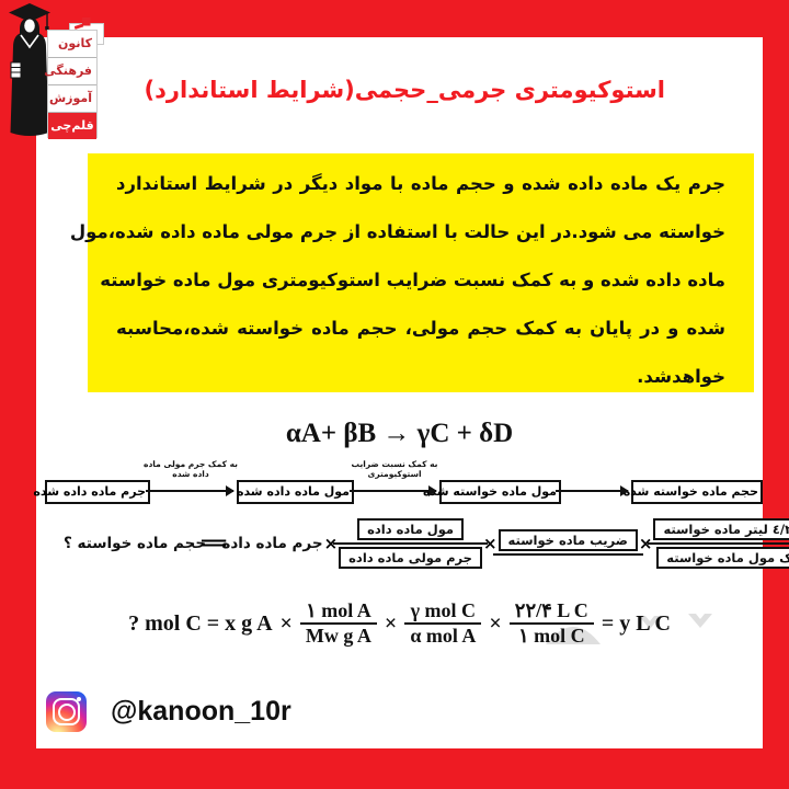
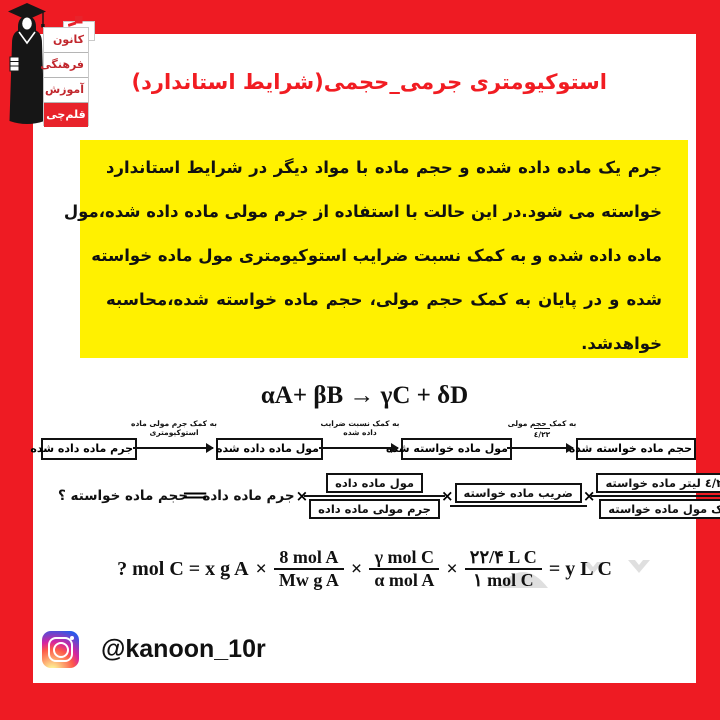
  کانون
  فرهنگی
  آموزش
  قلم‌چی
  استوکیومتری جرمی_حجمی(شرایط استاندارد)
  جرم یک ماده داده شده و حجم ماده با مواد دیگر در شرایط استاندارد
  خواسته می شود.در این حالت با استفاده از جرم مولی ماده داده شده،مول
  ماده داده شده و به کمک نسبت ضرایب استوکیومتری مول ماده خواسته
  شده و در پایان به کمک حجم مولی، حجم ماده خواسته شده،محاسبه
  خواهدشد.
  αA+ βB → γC + δD
  جرم ماده داده شده
  مول ماده داده شده
  مول ماده خواسته ش
  حجم ماده خواسته شد
  به کمک جرم مولی ماده
- داده شده
+ استوکیومتری
  به کمک نسبت ضرایب
- استوکیومتری
+ داده شده
+ به کمک حجم مولی
+ ۲۲/٤
  حجم ماده خواسته ؟
  =
  جرم ماده داده
  ×
  مول ماده داده
  جرم مولی ماده داده
  ×
  ضریب ماده خواسته
  ×
  /٤ لیتر ماده خواسته
  ک مول ماده خواسته
  ? mol C = x g A
  ×
- ۱ mol A
+ 8 mol A
  Mw g A
  ×
  γ mol C
  α mol A
  ×
  ۲۲/۴ L C
  ۱ mol C
  = y L C
  @kanoon_10r
